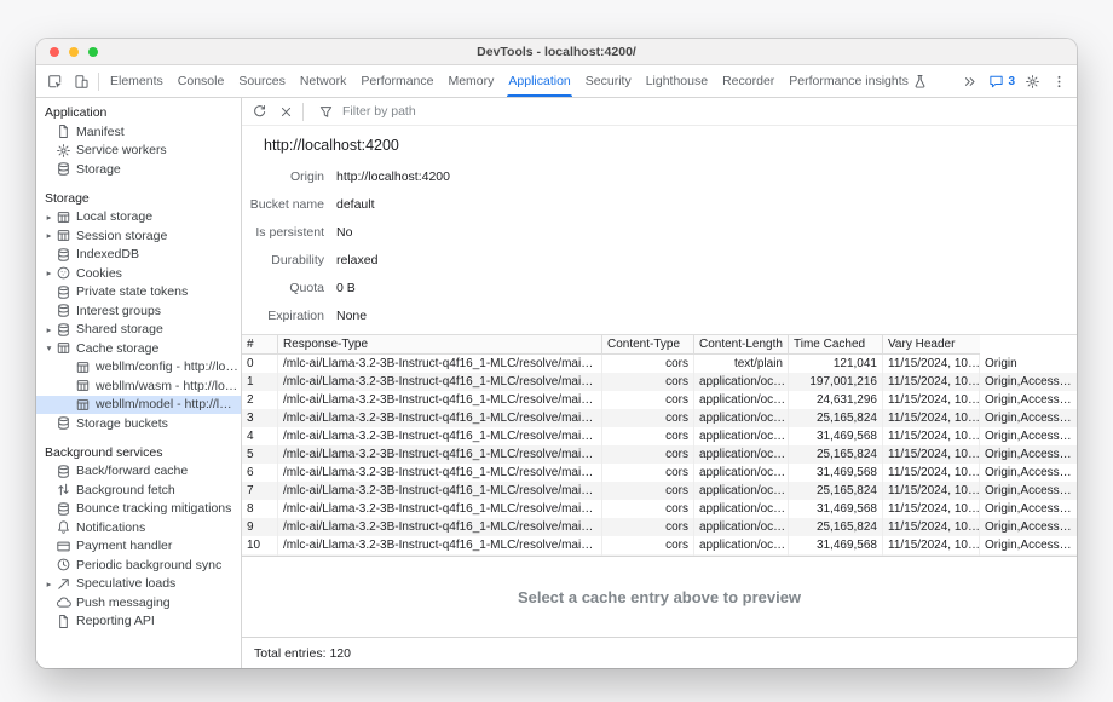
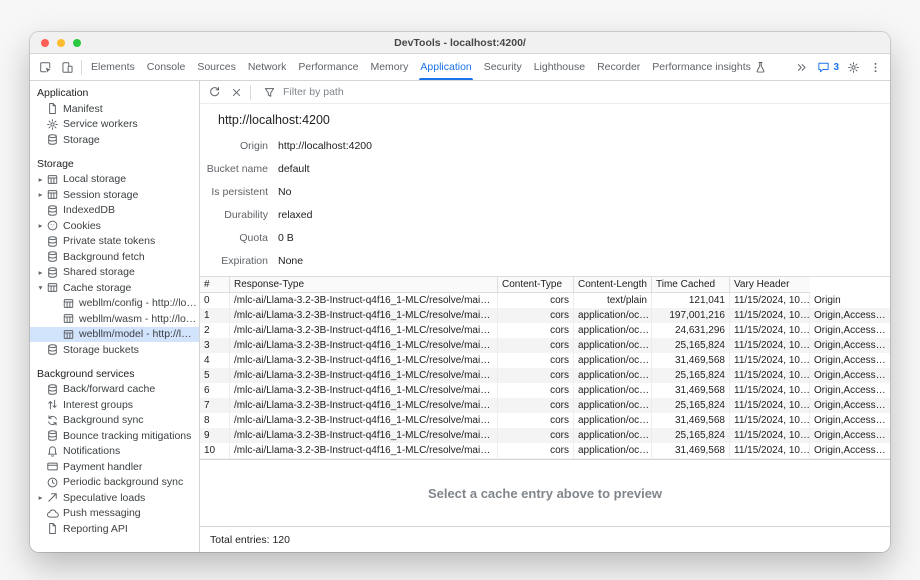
  DevTools - localhost:4200/
  Elements
  Console
  Sources
  Network
  Performance
  Memory
  Application
  Security
  Lighthouse
  Recorder
  Performance insights
  3
  Application
  Manifest
  Service workers
  Storage
  Storage
  ▸
  Local storage
  ▸
  Session storage
  IndexedDB
  ▸
  Cookies
  Private state tokens
- Interest groups
+ Background fetch
  ▸
  Shared storage
  ▾
  Cache storage
  webllm/config - http://loc…
  webllm/wasm - http://loca
  webllm/model - http://loc…
  Storage buckets
  Background services
  Back/forward cache
- Background fetch
+ Interest groups
+ Background sync
  Bounce tracking mitigations
  Notifications
  Payment handler
  Periodic background sync
  ▸
  Speculative loads
  Push messaging
  Reporting API
  Filter by path
  http://localhost:4200
  Origin
  http://localhost:4200
  Bucket name
  default
  Is persistent
  No
  Durability
  relaxed
  Quota
  0 B
  Expiration
  None
  #
  Response-Type
  Content-Type
  Content-Length
  Time Cached
  Vary Header
  0
  /mlc-ai/Llama-3.2-3B-Instruct-q4f16_1-MLC/resolve/main/nd
  cors
  text/plain
  121,041
  11/15/2024, 10…
  Origin
  1
  /mlc-ai/Llama-3.2-3B-Instruct-q4f16_1-MLC/resolve/main/pa
  cors
  application/oc…
  197,001,216
  11/15/2024, 10…
  Origin,Access…
  2
  /mlc-ai/Llama-3.2-3B-Instruct-q4f16_1-MLC/resolve/main/pa
  cors
  application/oc…
  24,631,296
  11/15/2024, 10…
  Origin,Access…
  3
  /mlc-ai/Llama-3.2-3B-Instruct-q4f16_1-MLC/resolve/main/pa
  cors
  application/oc…
  25,165,824
  11/15/2024, 10…
  Origin,Access…
  4
  /mlc-ai/Llama-3.2-3B-Instruct-q4f16_1-MLC/resolve/main/pa
  cors
  application/oc…
  31,469,568
  11/15/2024, 10…
  Origin,Access…
  5
  /mlc-ai/Llama-3.2-3B-Instruct-q4f16_1-MLC/resolve/main/pa
  cors
  application/oc…
  25,165,824
  11/15/2024, 10…
  Origin,Access…
  6
  /mlc-ai/Llama-3.2-3B-Instruct-q4f16_1-MLC/resolve/main/pa
  cors
  application/oc…
  31,469,568
  11/15/2024, 10…
  Origin,Access…
  7
  /mlc-ai/Llama-3.2-3B-Instruct-q4f16_1-MLC/resolve/main/pa
  cors
  application/oc…
  25,165,824
  11/15/2024, 10…
  Origin,Access…
  8
  /mlc-ai/Llama-3.2-3B-Instruct-q4f16_1-MLC/resolve/main/pa
  cors
  application/oc…
  31,469,568
  11/15/2024, 10…
  Origin,Access…
  9
  /mlc-ai/Llama-3.2-3B-Instruct-q4f16_1-MLC/resolve/main/pa
  cors
  application/oc…
  25,165,824
  11/15/2024, 10…
  Origin,Access…
  10
  /mlc-ai/Llama-3.2-3B-Instruct-q4f16_1-MLC/resolve/main/pa
  cors
  application/oc…
  31,469,568
  11/15/2024, 10…
  Origin,Access…
  Select a cache entry above to preview
  Total entries: 120
